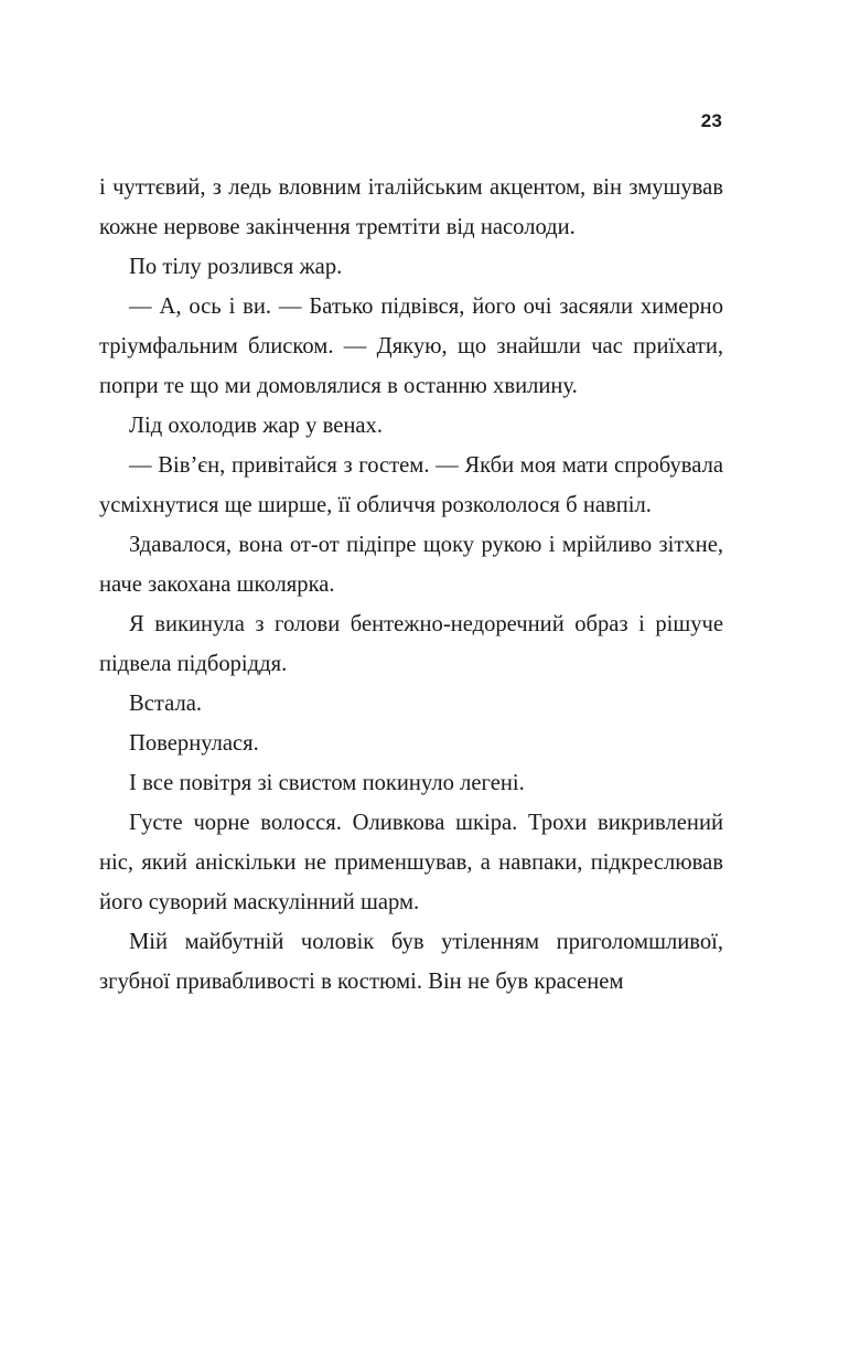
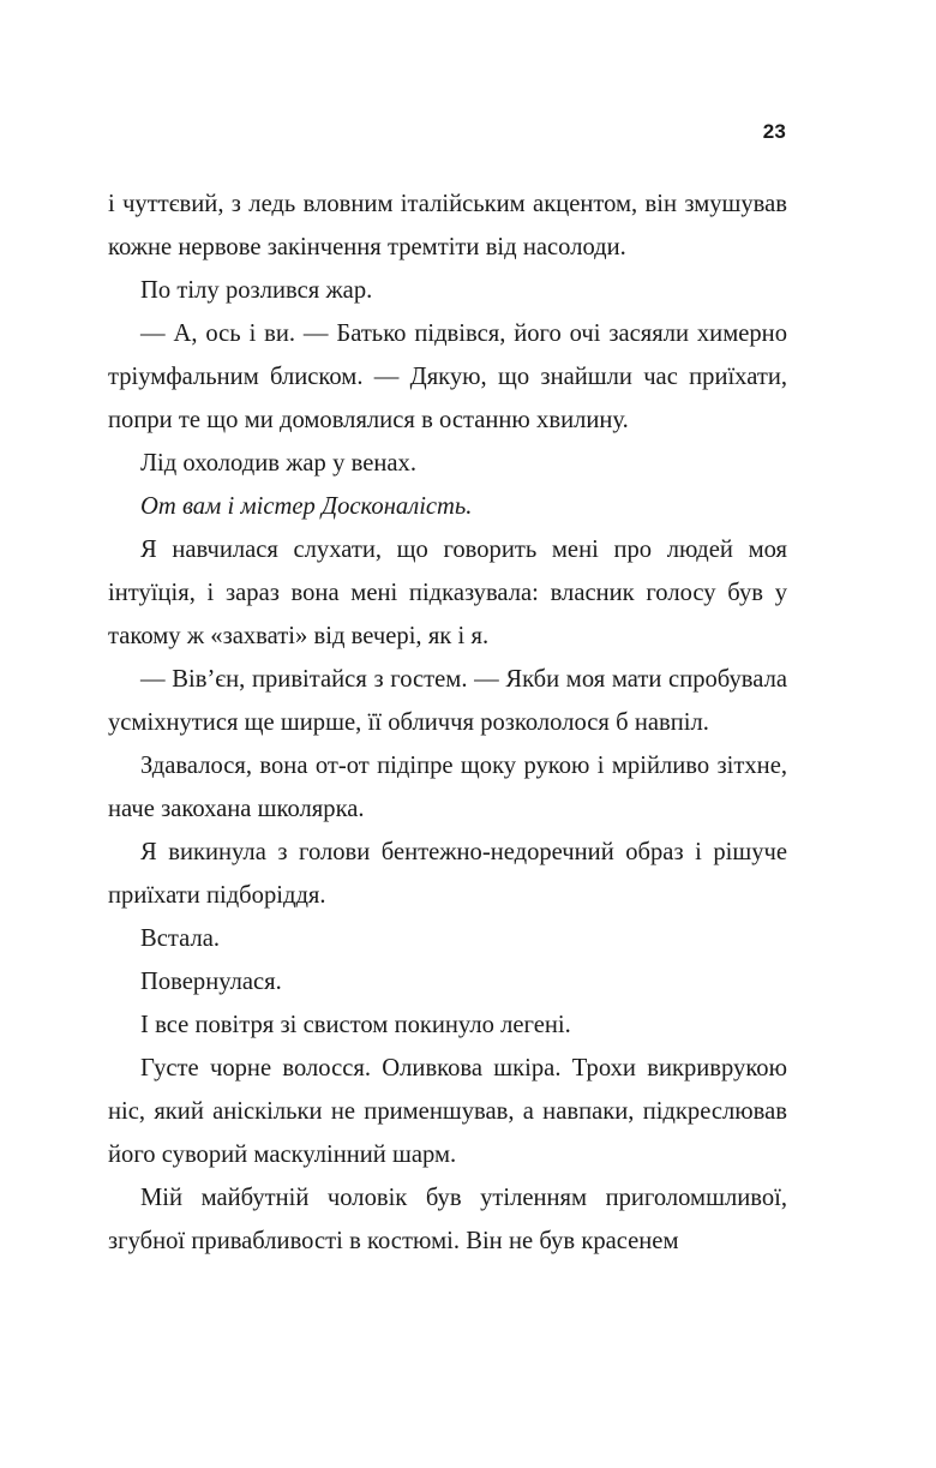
  23
  і чуттєвий, з ледь вловним італійським акцентом, він зму­шував кожне нервове закінчення тремтіти від насолоди.
  По тілу розлився жар.
  — А, ось і ви. — Батько підвівся, його очі засяяли химерно тріумфальним блиском. — Дякую, що знайш­ли час приїхати, попри те що ми домовлялися в остан­ню хвилину.
  Лід охолодив жар у венах.
+ От вам і містер Досконалість.
+ Я навчилася слухати, що говорить мені про людей моя інтуїція, і зараз вона мені підказувала: власник голосу був у такому ж «захваті» від вечері, як і я.
  — Вів’єн, привітайся з гостем. — Якби моя мати спро­бувала усміхнутися ще ширше, її обличчя розкололо­ся б навпіл.
  Здавалося, вона от-от підіпре щоку рукою і мрійливо зітхне, наче закохана школярка.
- Я викинула з голови бентежно-недоречний образ і рішуче підвела підборіддя.
+ Я викинула з голови бентежно-недоречний образ і рішуче приїхати підборіддя.
  Встала.
  Повернулася.
  І все повітря зі свистом покинуло легені.
- Густе чорне волосся. Оливкова шкіра. Трохи викрив­лений ніс, який аніскільки не применшував, а навпаки, підкреслював його суворий маскулінний шарм.
+ Густе чорне волосся. Оливкова шкіра. Трохи викрив­рукою ніс, який аніскільки не применшував, а навпаки, підкреслював його суворий маскулінний шарм.
  Мій майбутній чоловік був утіленням приголомшли­вої, згубної привабливості в костюмі. Він не був красенем
